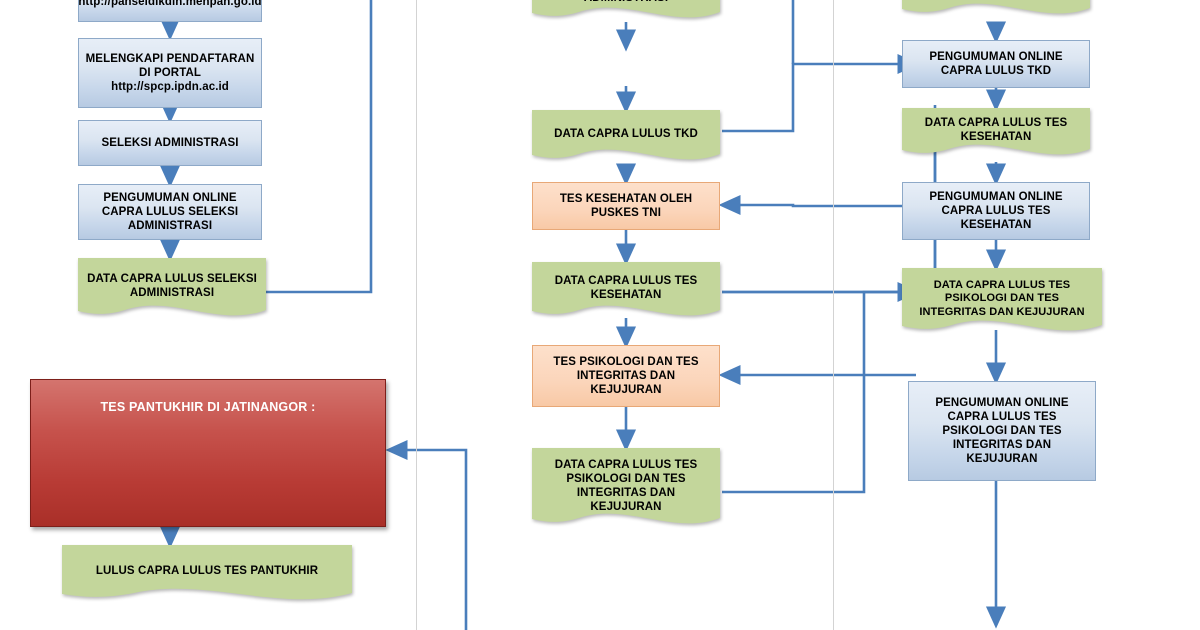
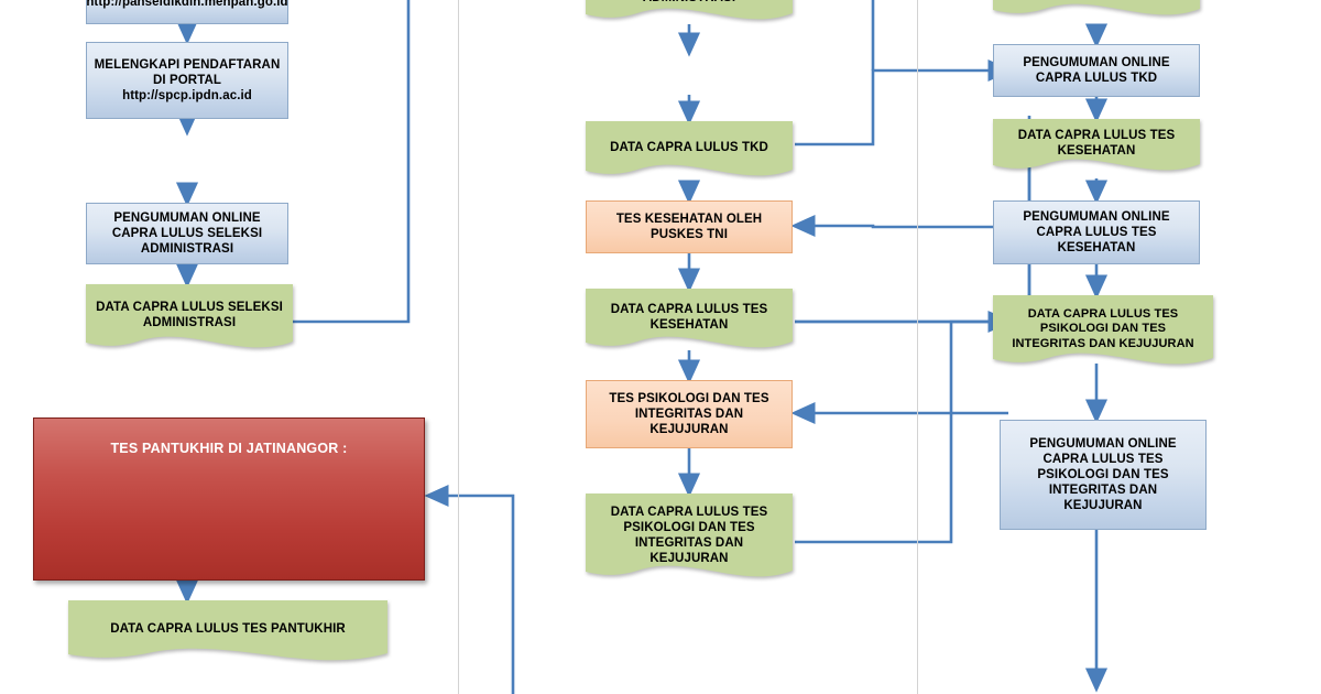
  http://panseldikdin.menpan.go.id
  MELENGKAPI PENDAFTARAN
  DI PORTAL
  http://spcp.ipdn.ac.id
- SELEKSI ADMINISTRASI
  PENGUMUMAN ONLINE
  CAPRA LULUS SELEKSI
  ADMINISTRASI
  DATA CAPRA LULUS SELEKSI
  ADMINISTRASI
  TES PANTUKHIR DI JATINANGOR :
- LULUS CAPRA LULUS TES PANTUKHIR
+ DATA CAPRA LULUS TES PANTUKHIR
  DATA CAPRA LULUS TKD
  TES KESEHATAN OLEH
  PUSKES TNI
  DATA CAPRA LULUS TES
  KESEHATAN
  TES PSIKOLOGI DAN TES
  INTEGRITAS DAN
  KEJUJURAN
  DATA CAPRA LULUS TES
  PSIKOLOGI DAN TES
  INTEGRITAS DAN
  KEJUJURAN
  PENGUMUMAN ONLINE
  CAPRA LULUS TKD
  DATA CAPRA LULUS TES
  KESEHATAN
  PENGUMUMAN ONLINE
  CAPRA LULUS TES
  KESEHATAN
  DATA CAPRA LULUS TES
  PSIKOLOGI DAN TES
  INTEGRITAS DAN KEJUJURAN
  PENGUMUMAN ONLINE
  CAPRA LULUS TES
  PSIKOLOGI DAN TES
  INTEGRITAS DAN
  KEJUJURAN
